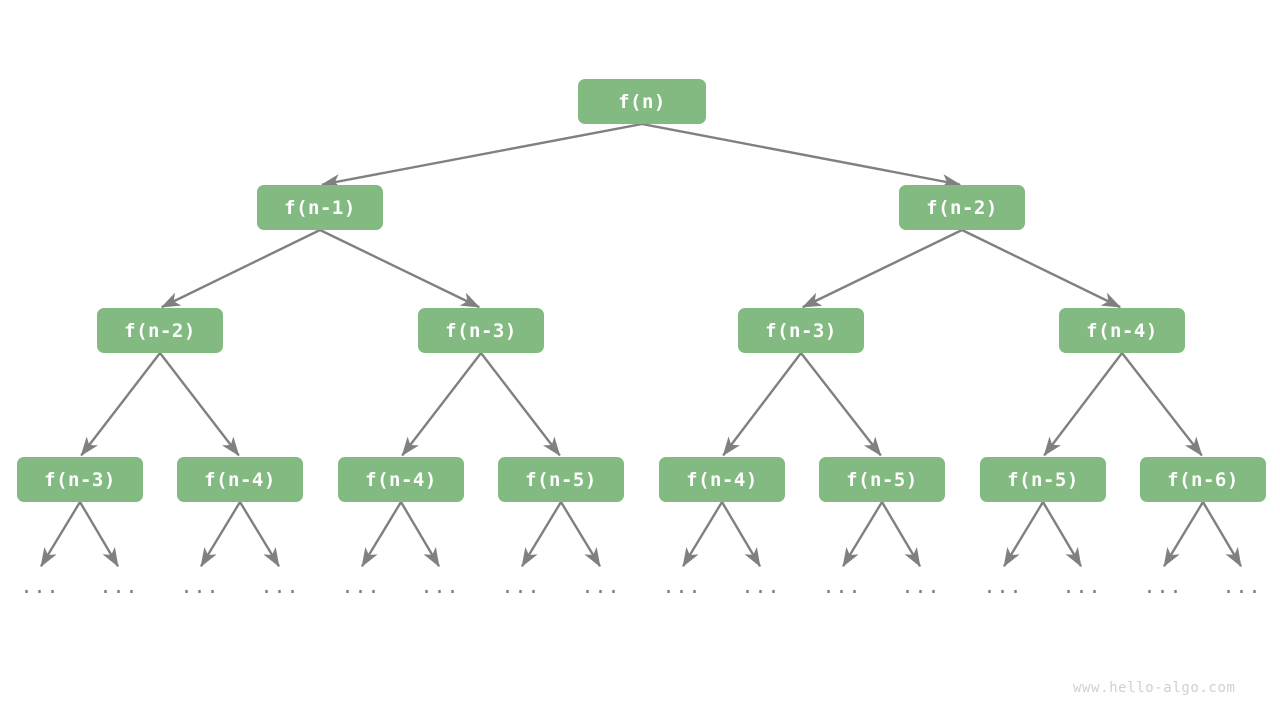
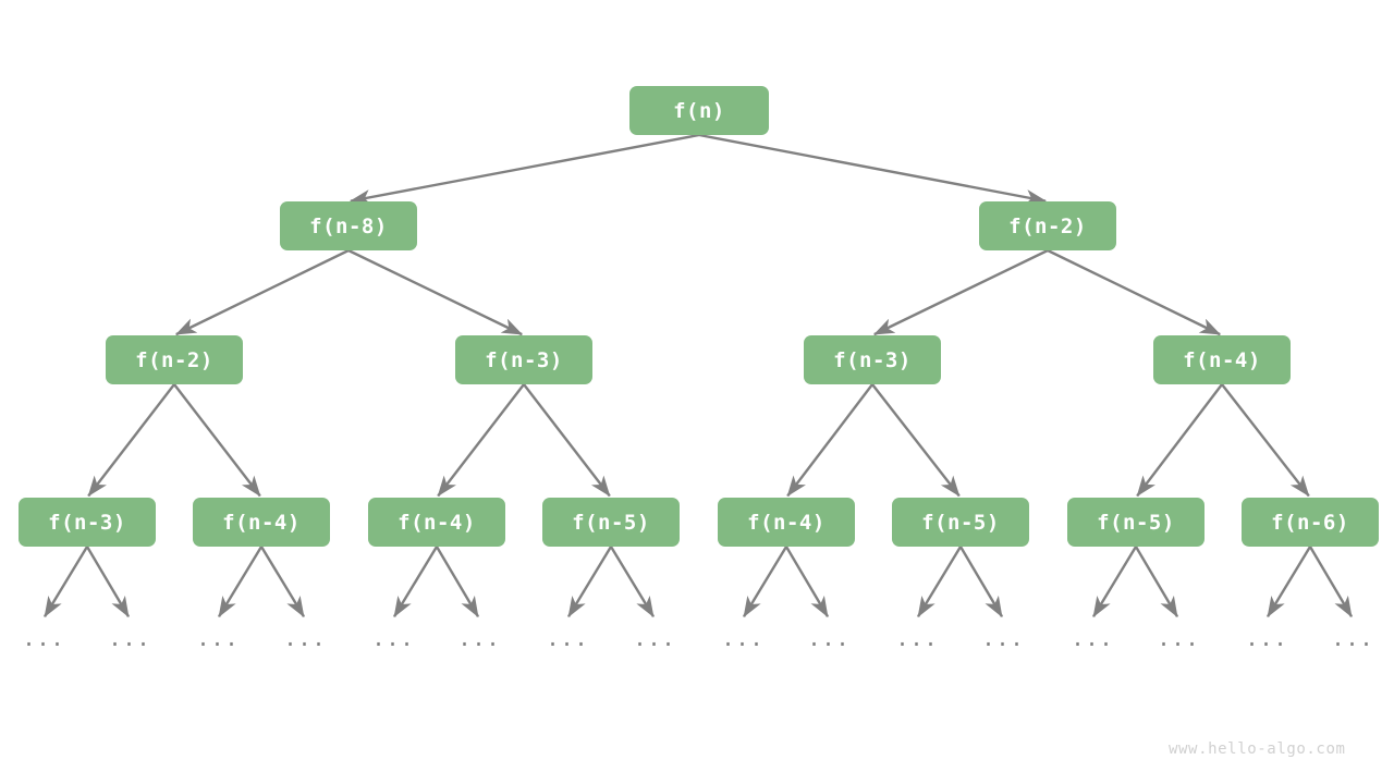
  f(n)
- f(n-1)
+ f(n-8)
  f(n-2)
  f(n-2)
  f(n-3)
  f(n-3)
  f(n-4)
  f(n-3)
  f(n-4)
  f(n-4)
  f(n-5)
  f(n-4)
  f(n-5)
  f(n-5)
  f(n-6)
  ...
  ...
  ...
  ...
  ...
  ...
  ...
  ...
  ...
  ...
  ...
  ...
  ...
  ...
  ...
  ...
  www.hello-algo.com
